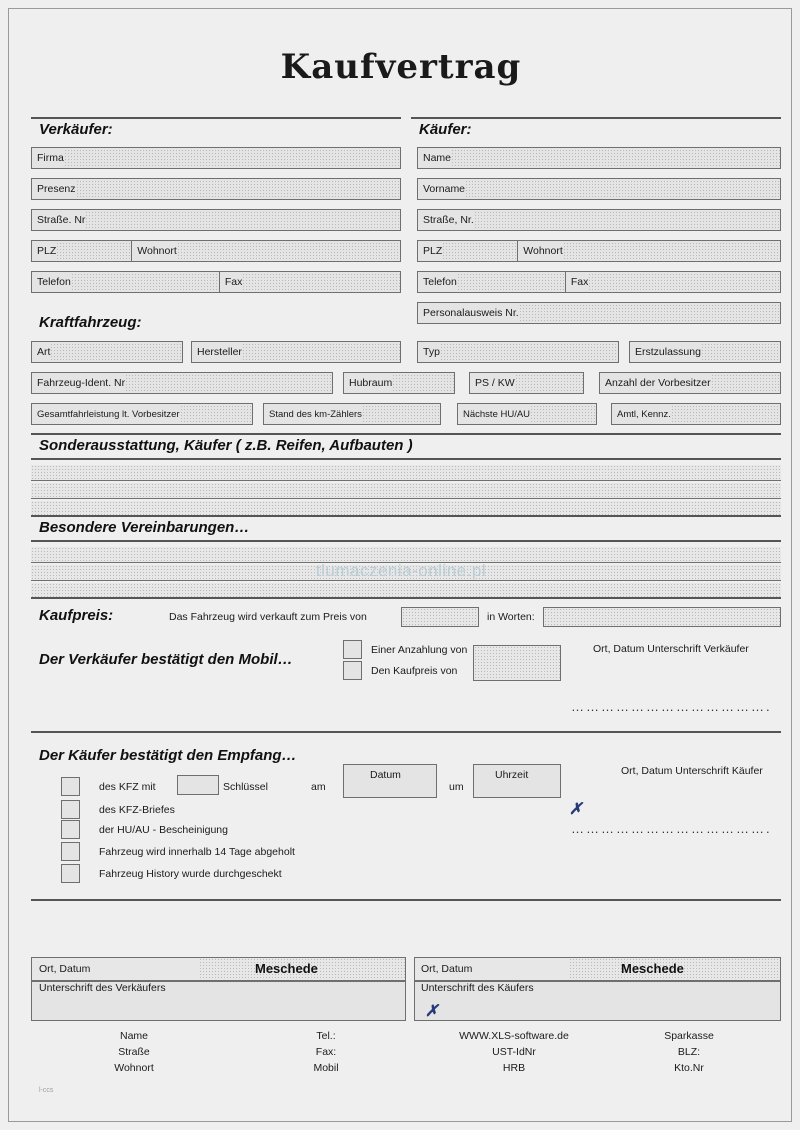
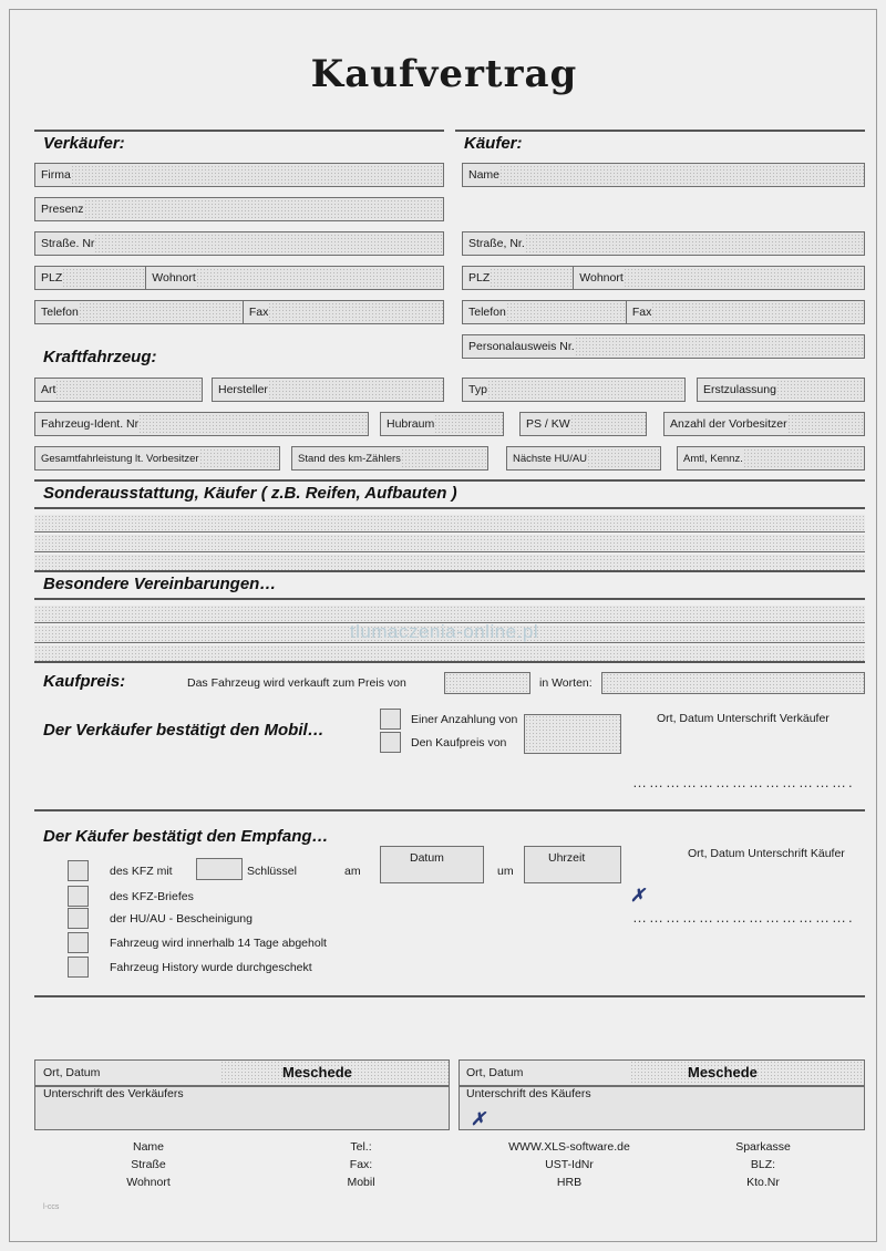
  Kaufvertrag
  Verkäufer:
  Käufer:
  Firma
  Presenz
  Straße. Nr
  PLZ
  Wohnort
  Telefon
  Fax
  Name
- Vorname
  Straße, Nr.
  PLZ
  Wohnort
  Telefon
  Fax
  Personalausweis Nr.
  Kraftfahrzeug:
  Art
  Hersteller
  Typ
  Erstzulassung
  Fahrzeug-Ident. Nr
  Hubraum
  PS / KW
  Anzahl der Vorbesitzer
  Gesamtfahrleistung lt. Vorbesitzer
  Stand des km-Zählers
  Nächste HU/AU
  Amtl, Kennz.
  Sonderausstattung, Käufer ( z.B. Reifen, Aufbauten )
  Besondere Vereinbarungen…
  tlumaczenia-online.pl
  Kaufpreis:
  Das Fahrzeug wird verkauft zum Preis von
  in Worten:
  Der Verkäufer bestätigt den Mobil…
  Einer Anzahlung von
  Den Kaufpreis von
  Ort, Datum Unterschrift Verkäufer
  ………………………………….
  Der Käufer bestätigt den Empfang…
  des KFZ mit
  Schlüssel
  am
  Datum
  um
  Uhrzeit
  des KFZ-Briefes
  der HU/AU - Bescheinigung
  Fahrzeug wird innerhalb 14 Tage abgeholt
  Fahrzeug History wurde durchgeschekt
  Ort, Datum Unterschrift Käufer
  ✗
  ………………………………….
  Ort, Datum
  Meschede
  Ort, Datum
  Meschede
  Unterschrift des Verkäufers
  Unterschrift des Käufers
  ✗
  Name
  Straße
  Wohnort
  Tel.:
  Fax:
  Mobil
  WWW.XLS-software.de
  UST-IdNr
  HRB
  Sparkasse
  BLZ:
  Kto.Nr
